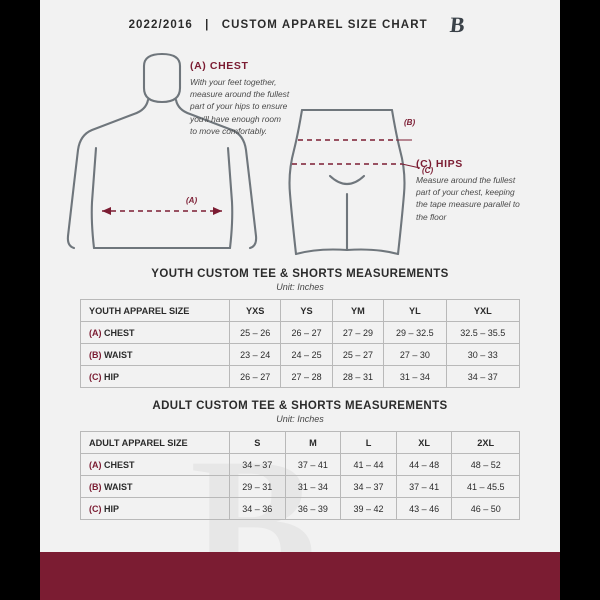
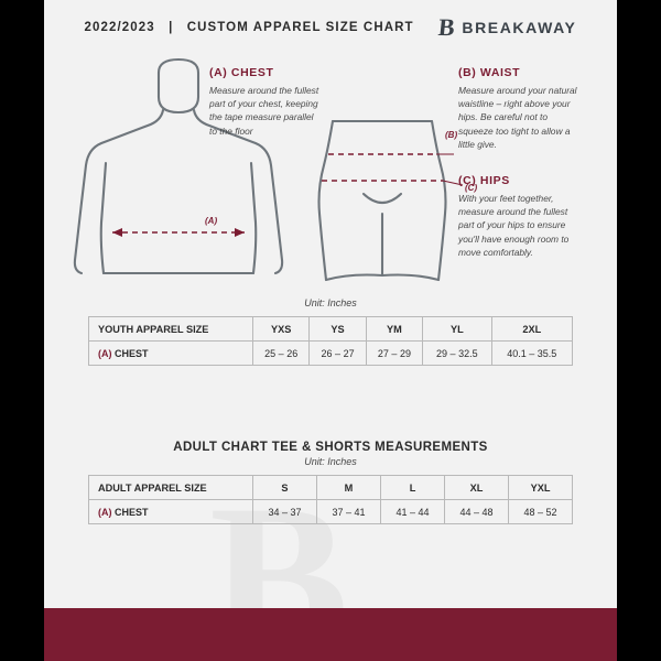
  B
- 2022/2016 | CUSTOM APPAREL SIZE CHART
+ 2022/2023 | CUSTOM APPAREL SIZE CHART
+ BREAKAWAY
  (A)
  (B)
  (C)
  (A) CHEST
- With your feet together, measure around the fullest part of your hips to ensure you'll have enough room to move comfortably.
+ Measure around the fullest part of your chest, keeping the tape measure parallel to the floor
+ (B) WAIST
+ Measure around your natural waistline – right above your hips. Be careful not to squeeze too tight to allow a little give.
  (C) HIPS
- Measure around the fullest part of your chest, keeping the tape measure parallel to the floor
+ With your feet together, measure around the fullest part of your hips to ensure you'll have enough room to move comfortably.
- YOUTH CUSTOM TEE & SHORTS MEASUREMENTS
  Unit: Inches
- YOUTH APPAREL SIZE	YXS	YS	YM	YL	YXL
+ YOUTH APPAREL SIZE	YXS	YS	YM	YL	2XL
- (A) CHEST	25 – 26	26 – 27	27 – 29	29 – 32.5	32.5 – 35.5
+ (A) CHEST	25 – 26	26 – 27	27 – 29	29 – 32.5	40.1 – 35.5
- (B) WAIST	23 – 24	24 – 25	25 – 27	27 – 30	30 – 33
- (C) HIP	26 – 27	27 – 28	28 – 31	31 – 34	34 – 37
- ADULT CUSTOM TEE & SHORTS MEASUREMENTS
+ ADULT CHART TEE & SHORTS MEASUREMENTS
  Unit: Inches
- ADULT APPAREL SIZE	S	M	L	XL	2XL
+ ADULT APPAREL SIZE	S	M	L	XL	YXL
  (A) CHEST	34 – 37	37 – 41	41 – 44	44 – 48	48 – 52
- (B) WAIST	29 – 31	31 – 34	34 – 37	37 – 41	41 – 45.5
- (C) HIP	34 – 36	36 – 39	39 – 42	43 – 46	46 – 50
